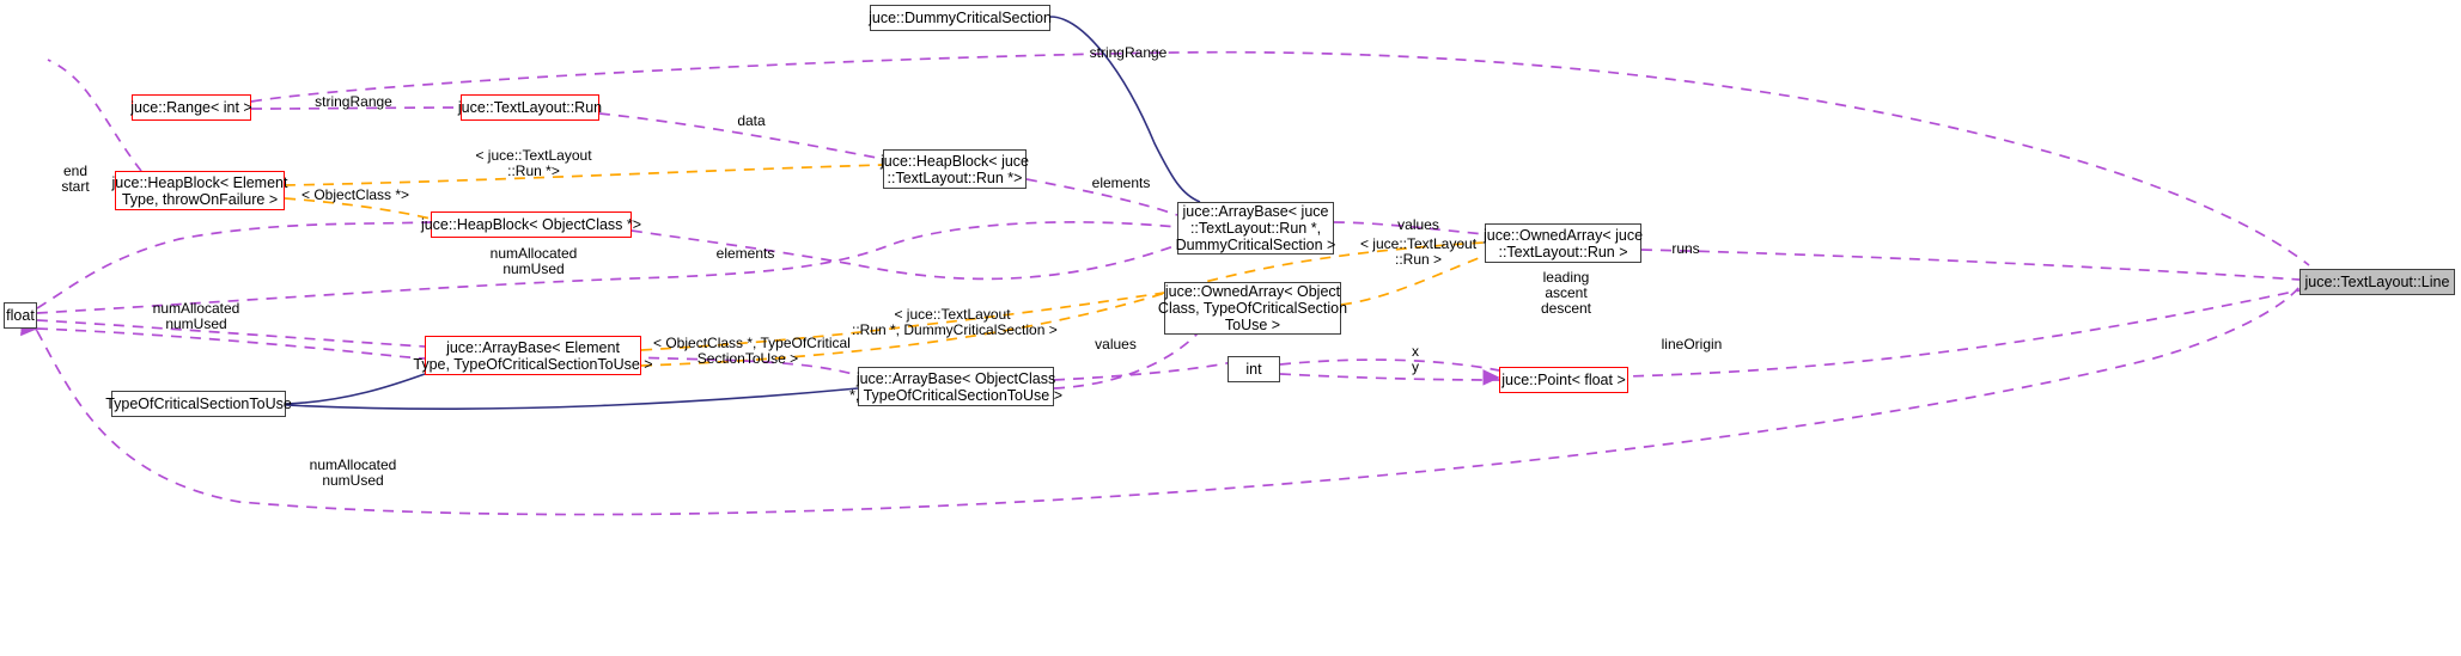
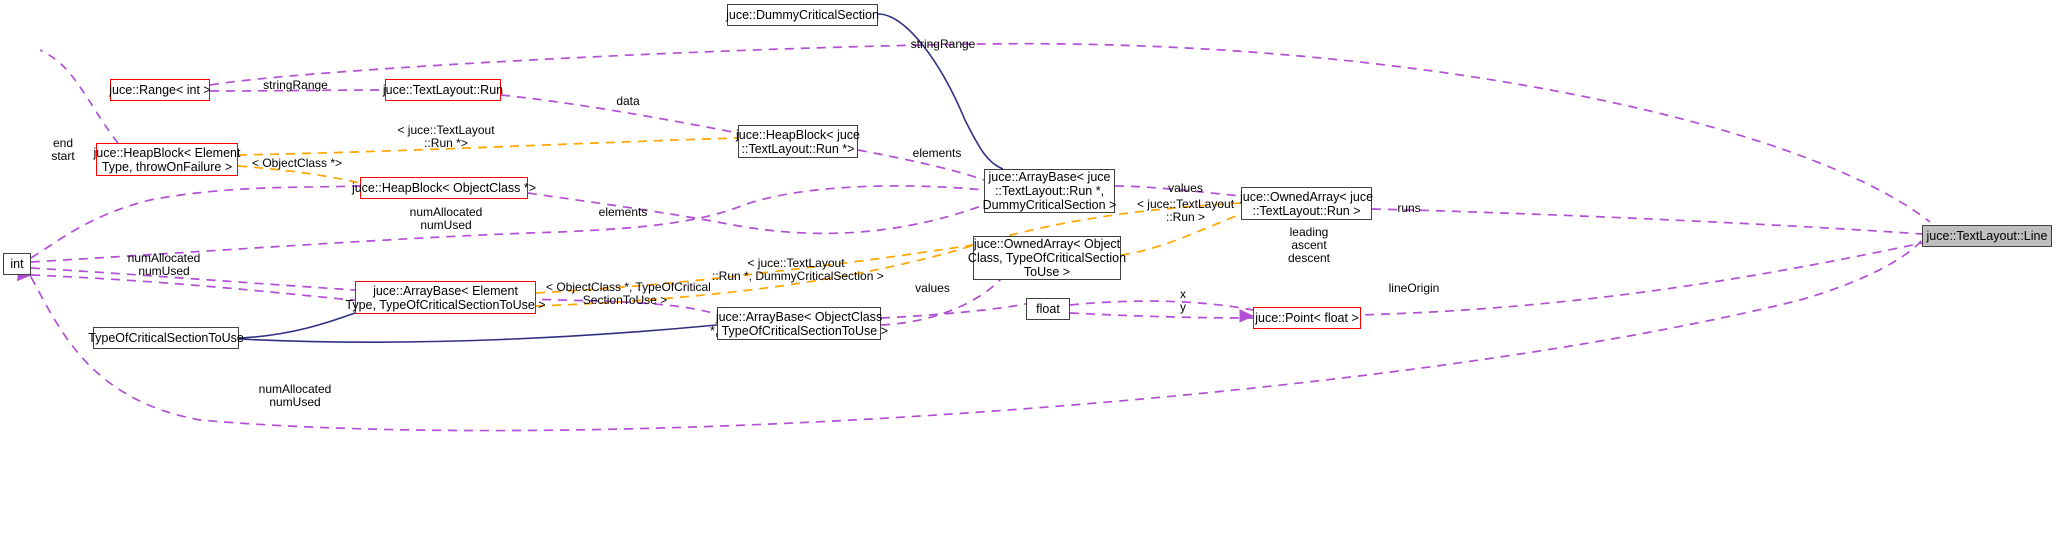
  juce::DummyCriticalSection
  juce::Range< int >
  juce::TextLayout::Run
  juce::HeapBlock< Element
  Type, throwOnFailure >
  juce::HeapBlock< juce
  ::TextLayout::Run *>
  juce::HeapBlock< ObjectClass *>
  juce::ArrayBase< juce
  ::TextLayout::Run *,
  DummyCriticalSection >
  juce::OwnedArray< juce
  ::TextLayout::Run >
  juce::OwnedArray< Object
  Class, TypeOfCriticalSection
  ToUse >
  juce::TextLayout::Line
- float
+ int
  juce::ArrayBase< Element
  Type, TypeOfCriticalSectionToUse >
- int
+ float
  juce::Point< float >
  juce::ArrayBase< ObjectClass
  *, TypeOfCriticalSectionToUse >
  TypeOfCriticalSectionToUse
  stringRange
  stringRange
  end
  start
  data
  < juce::TextLayout
  ::Run *>
  < ObjectClass *>
  elements
  values
  < juce::TextLayout
  ::Run >
  runs
  elements
  numAllocated
  numUsed
  leading
  ascent
  descent
  < juce::TextLayout
  ::Run *, DummyCriticalSection >
  numAllocated
  numUsed
  lineOrigin
  values
  < ObjectClass *, TypeOfCritical
  SectionToUse >
  x
  y
  numAllocated
  numUsed
